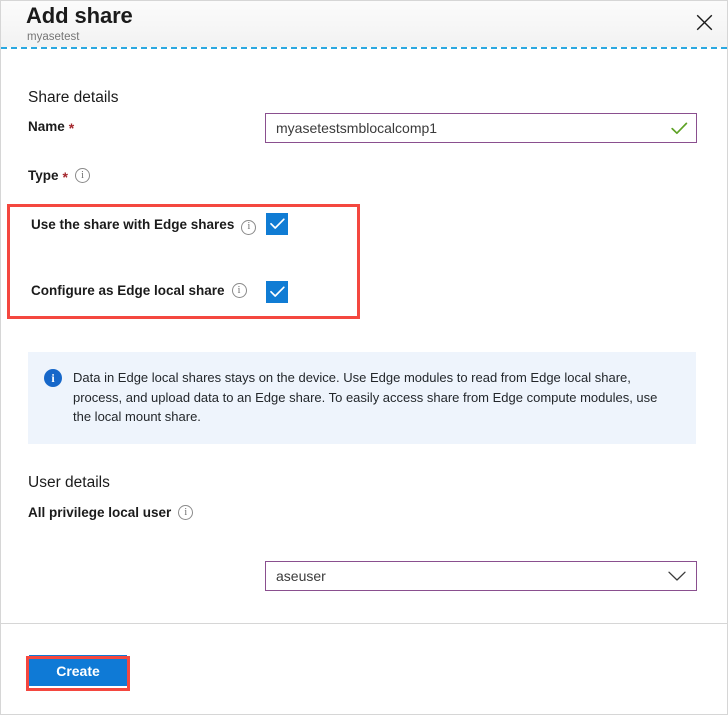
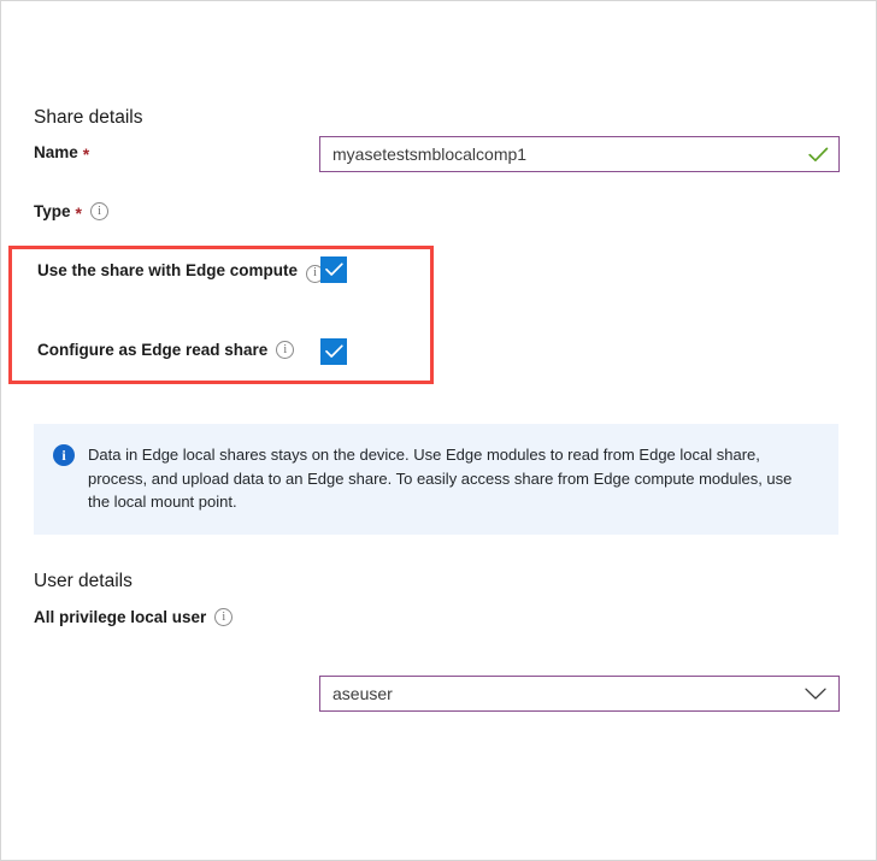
- Add share
- myasetest
  Share details
  Name
  *
  myasetestsmblocalcomp1
  Type
  *
  i
- Use the share with Edge shares i
+ Use the share with Edge compute i
- Configure as Edge local share
+ Configure as Edge read share
  i
  i
- Data in Edge local shares stays on the device. Use Edge modules to read from Edge local share, process, and upload data to an Edge share. To easily access share from Edge compute modules, use the local mount share.
+ Data in Edge local shares stays on the device. Use Edge modules to read from Edge local share, process, and upload data to an Edge share. To easily access share from Edge compute modules, use the local mount point.
  User details
  All privilege local user
  i
  aseuser
- Create
